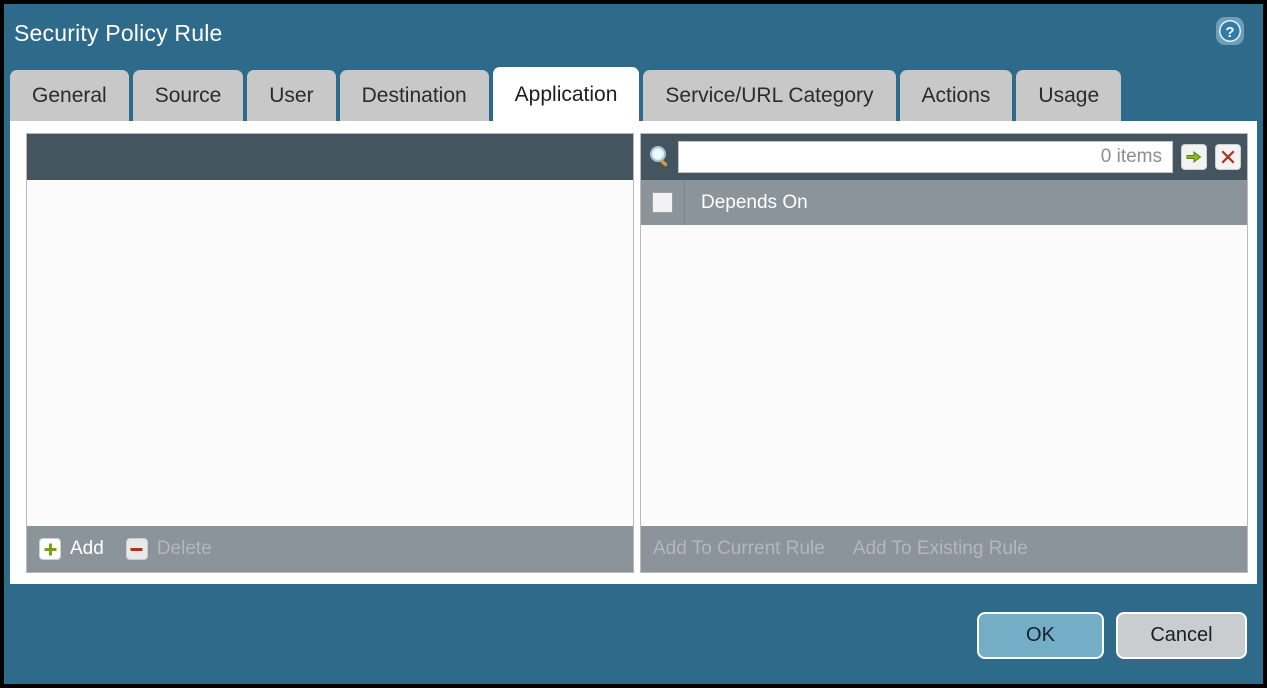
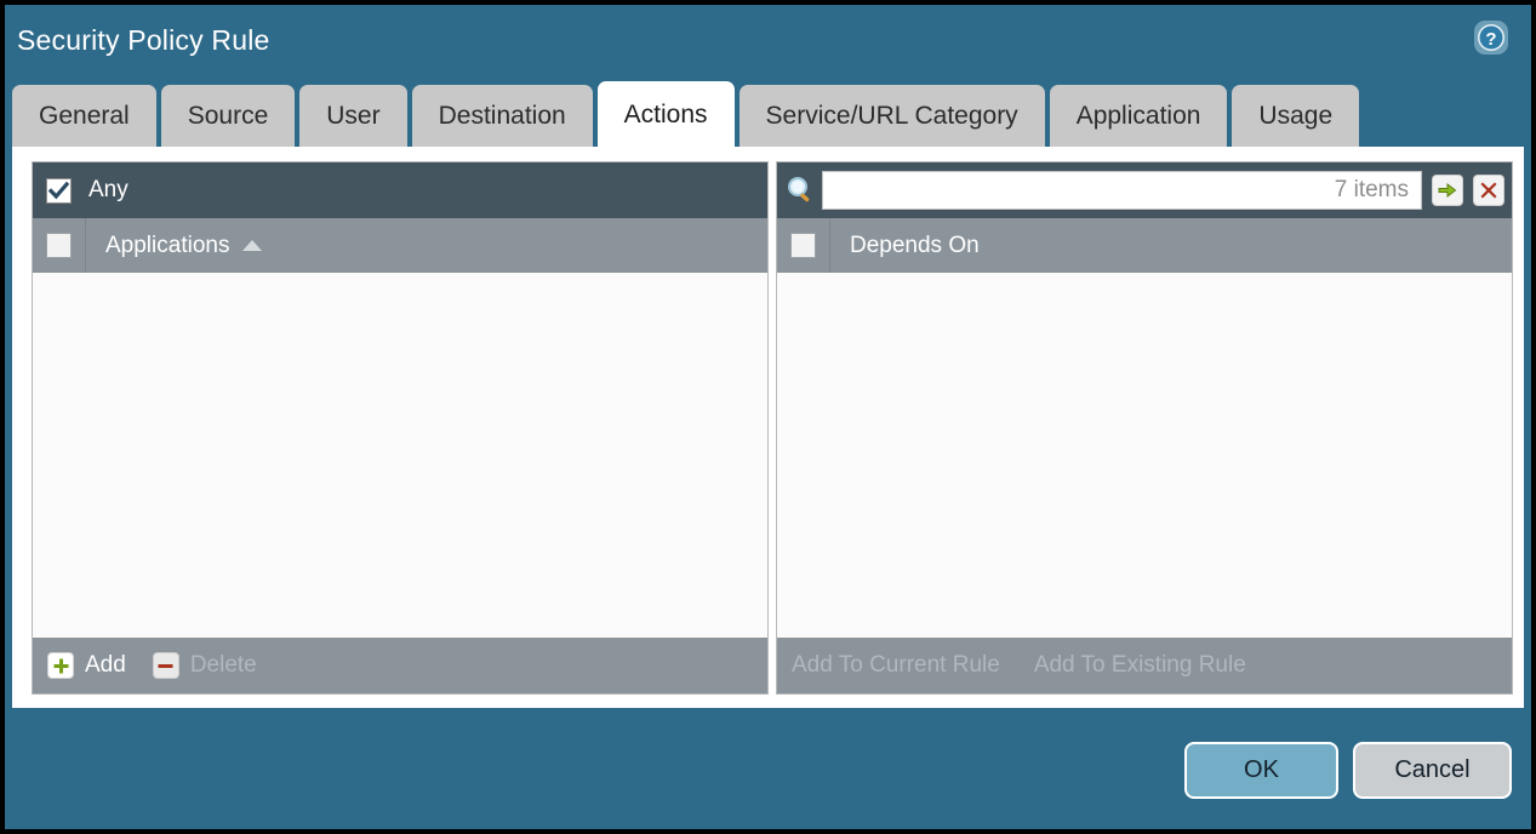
  Security Policy Rule
  ?
  General
  Source
  User
  Destination
- Application
+ Actions
  Service/URL Category
- Actions
+ Application
  Usage
+ Any
+ Applications
  Add
  Delete
- 0 items
+ 7 items
  Depends On
  Add To Current Rule
  Add To Existing Rule
  OK
  Cancel
